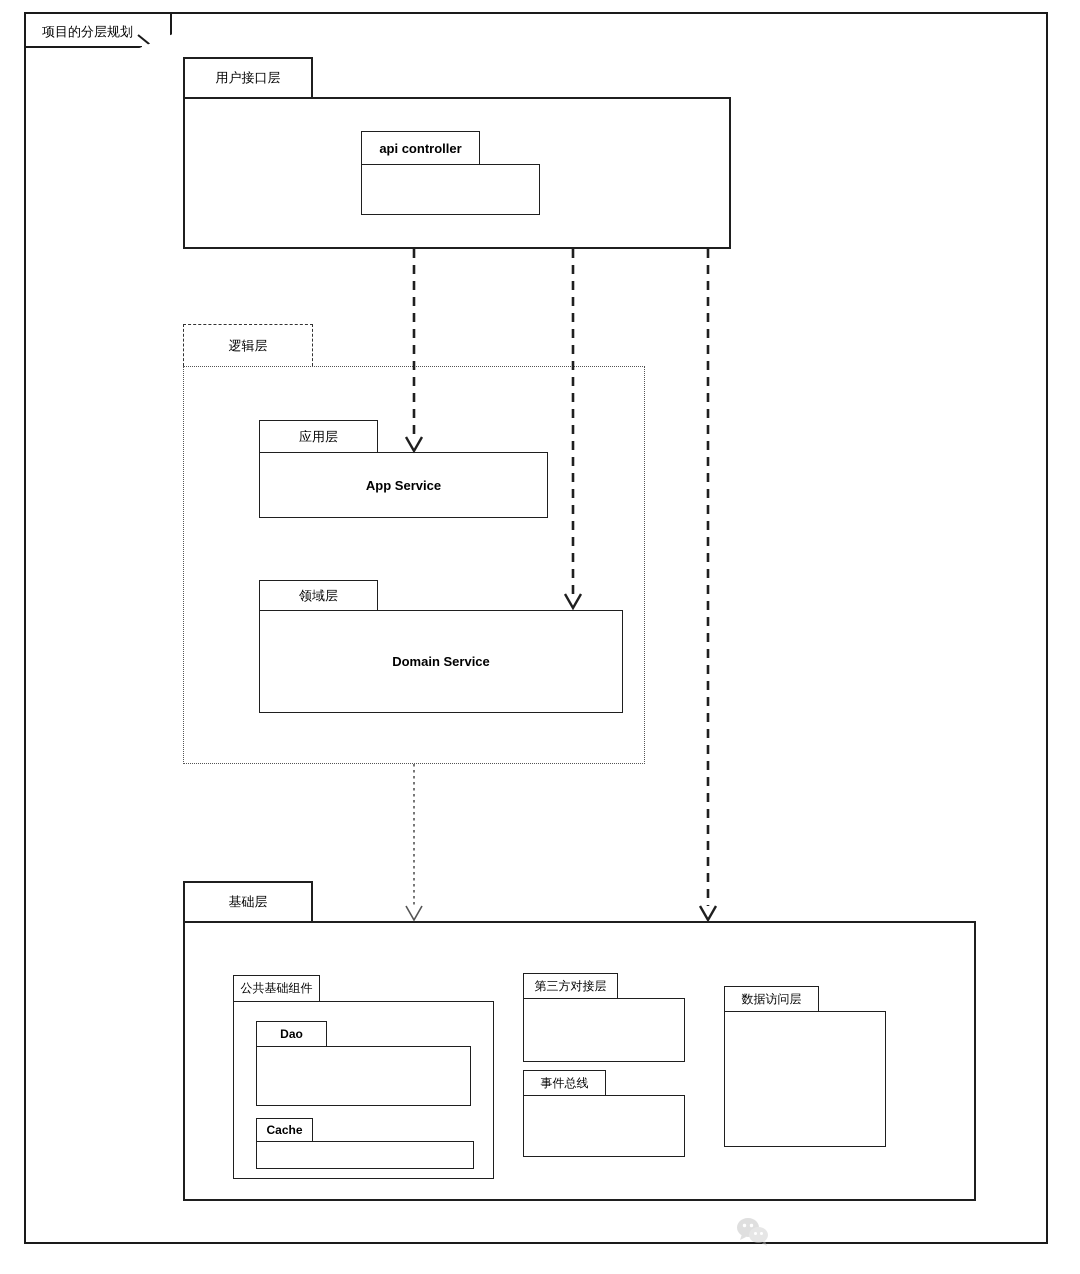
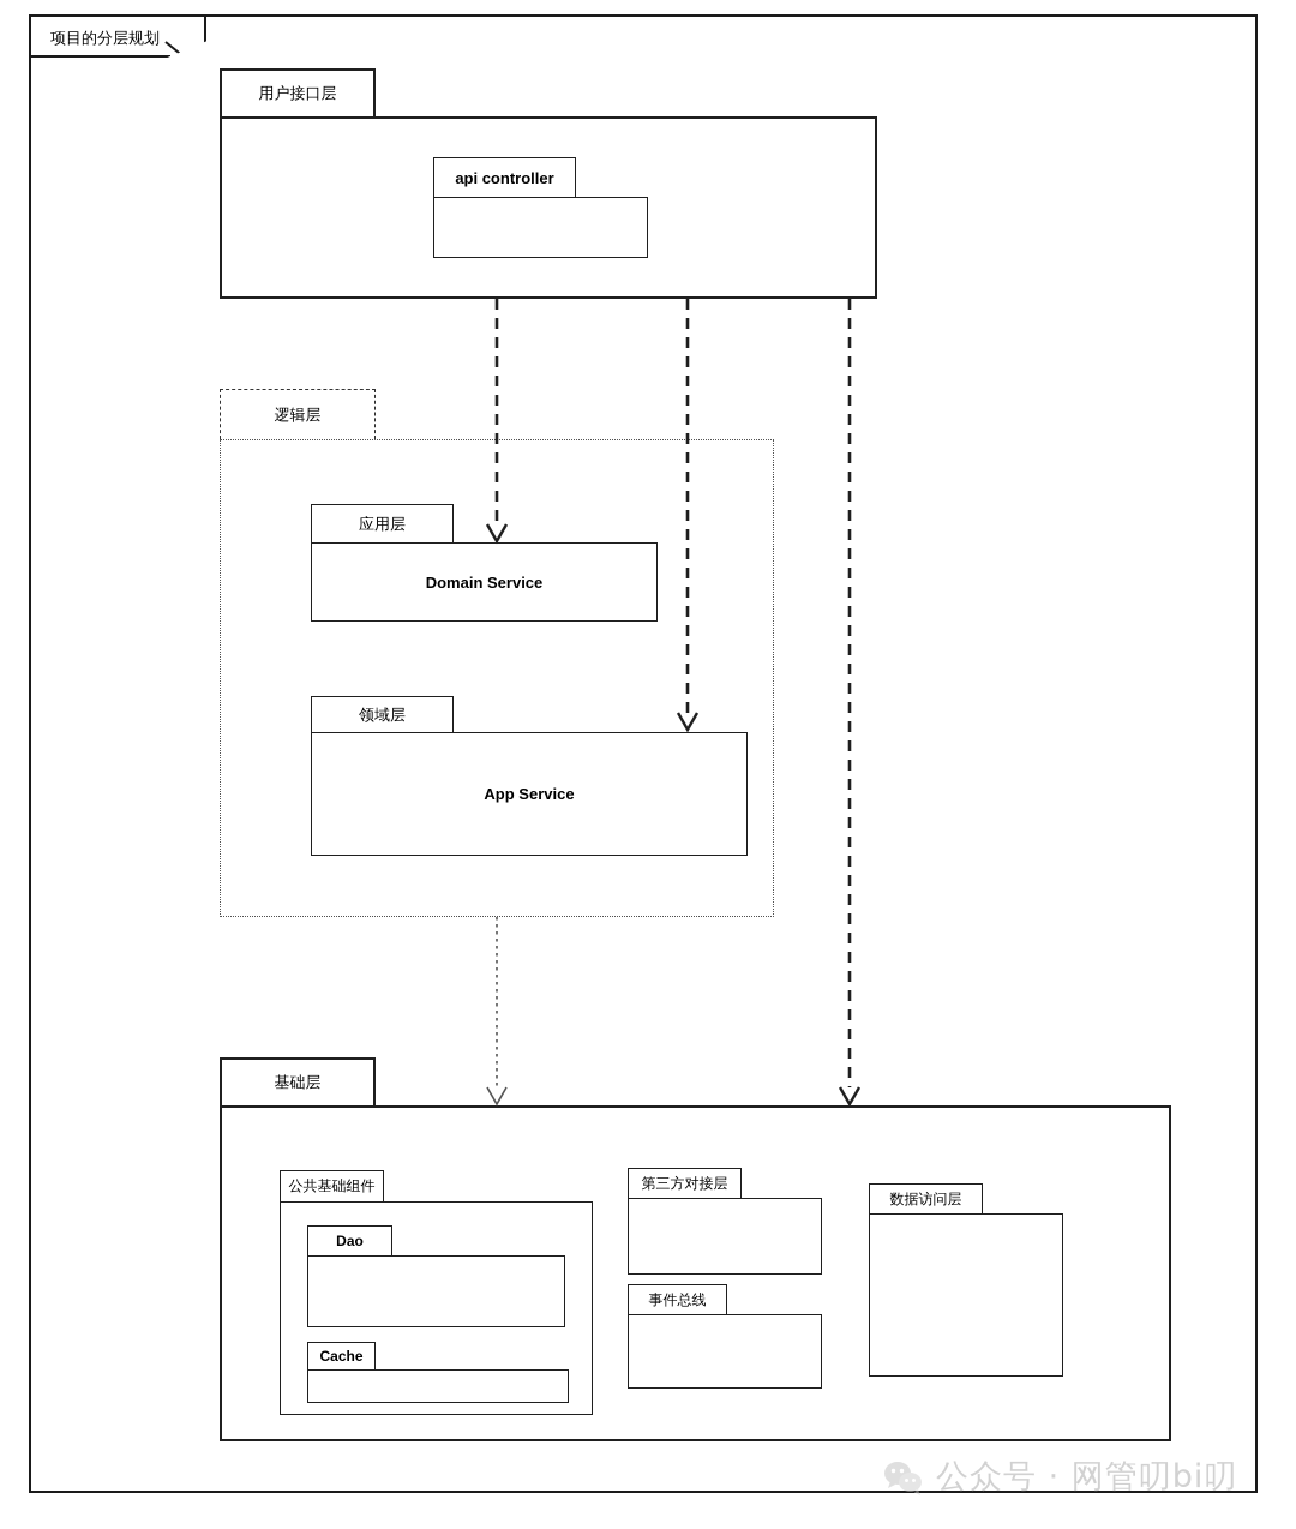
  项目的分层规划
  用户接口层
  api controller
  逻辑层
  应用层
- App Service
+ Domain Service
  领域层
- Domain Service
+ App Service
  基础层
  公共基础组件
  Dao
  Cache
  第三方对接层
  事件总线
  数据访问层
+ 公众号 · 网管叨bi叨
